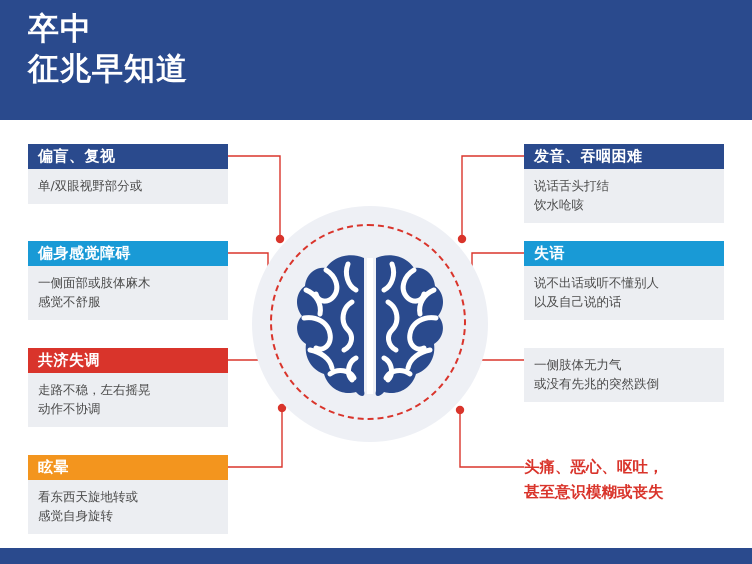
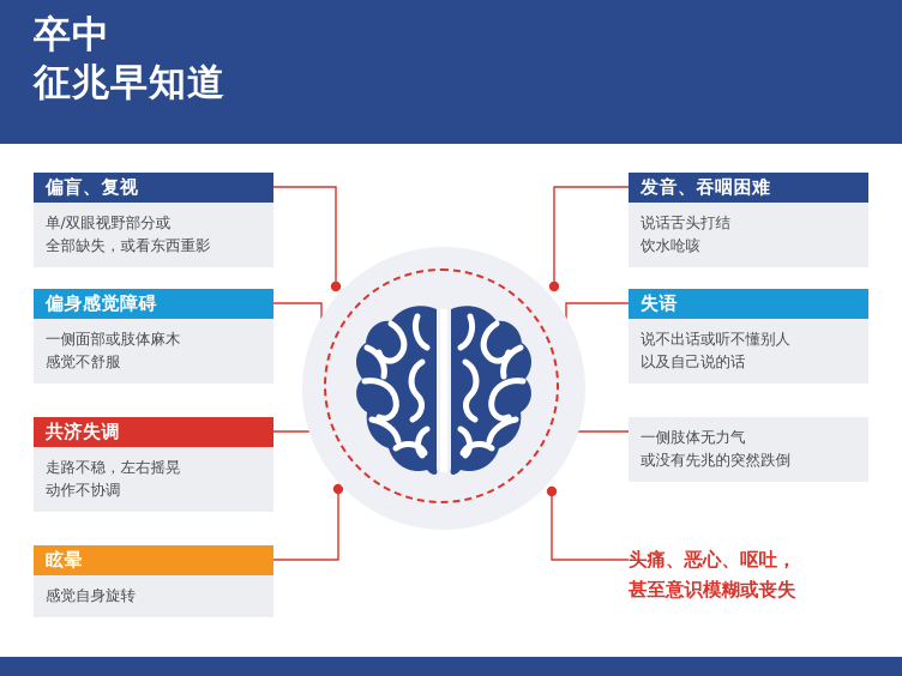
  卒中
  征兆早知道
  偏盲、复视
  单/双眼视野部分或
+ 全部缺失，或看东西重影
  偏身感觉障碍
  一侧面部或肢体麻木
  感觉不舒服
  共济失调
  走路不稳，左右摇晃
  动作不协调
  眩晕
- 看东西天旋地转或
  感觉自身旋转
  发音、吞咽困难
  说话舌头打结
  饮水呛咳
  失语
  说不出话或听不懂别人
  以及自己说的话
  一侧肢体无力气
  或没有先兆的突然跌倒
  头痛、恶心、呕吐，
  甚至意识模糊或丧失
